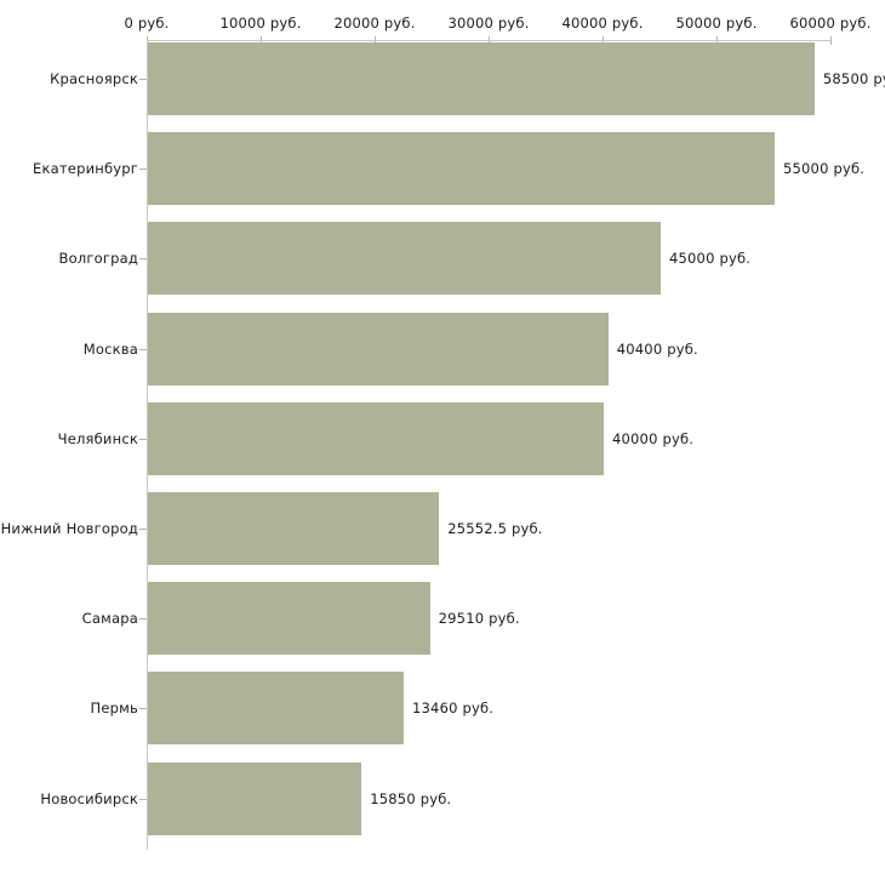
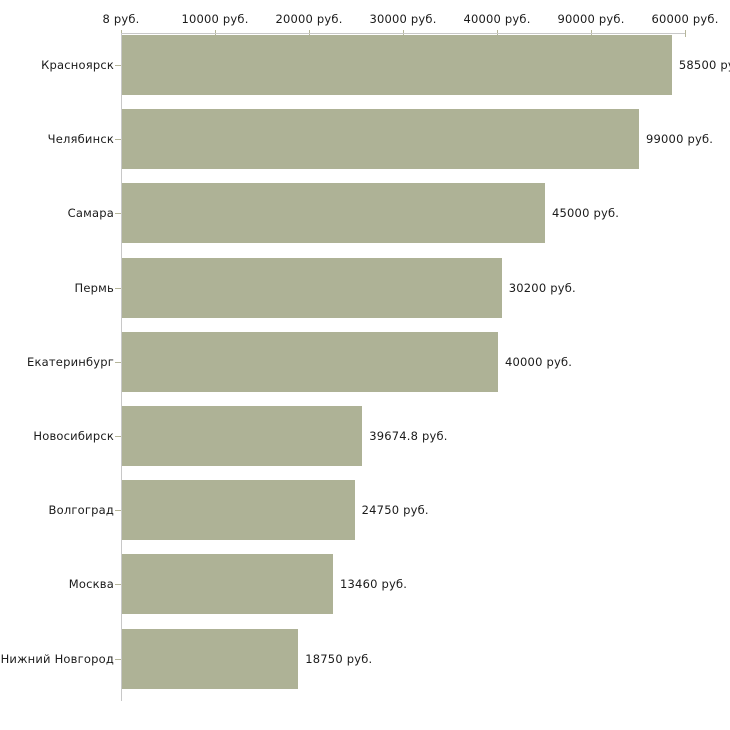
- 0 руб.
+ 8 руб.
  10000 руб.
  20000 руб.
  30000 руб.
  40000 руб.
- 50000 руб.
+ 90000 руб.
  60000 руб.
  Красноярск
- Екатеринбург
+ Челябинск
- Волгоград
+ Самара
- Москва
+ Пермь
- Челябинск
+ Екатеринбург
- Нижний Новгород
+ Новосибирск
- Самара
+ Волгоград
- Пермь
+ Москва
- Новосибирск
+ Нижний Новгород
- 55000 руб.
+ 99000 руб.
  45000 руб.
- 40400 руб.
+ 30200 руб.
  40000 руб.
- 25552.5 руб.
+ 39674.8 руб.
- 29510 руб.
+ 24750 руб.
  13460 руб.
- 15850 руб.
+ 18750 руб.
